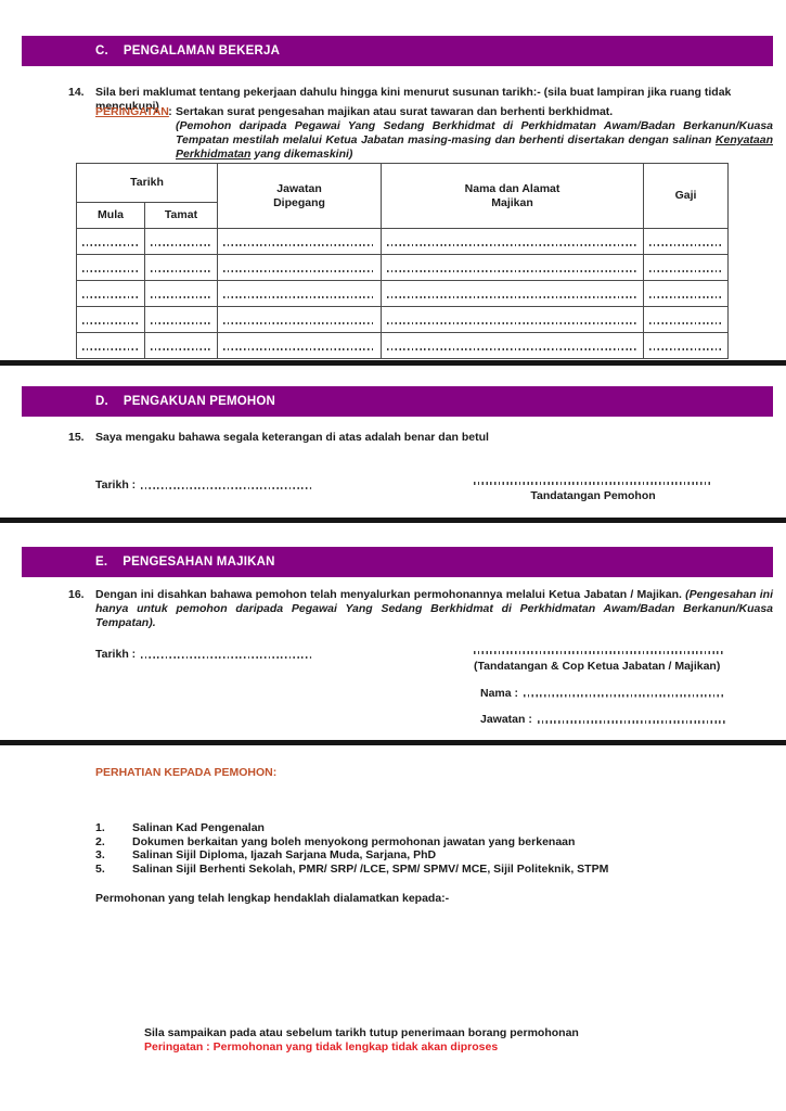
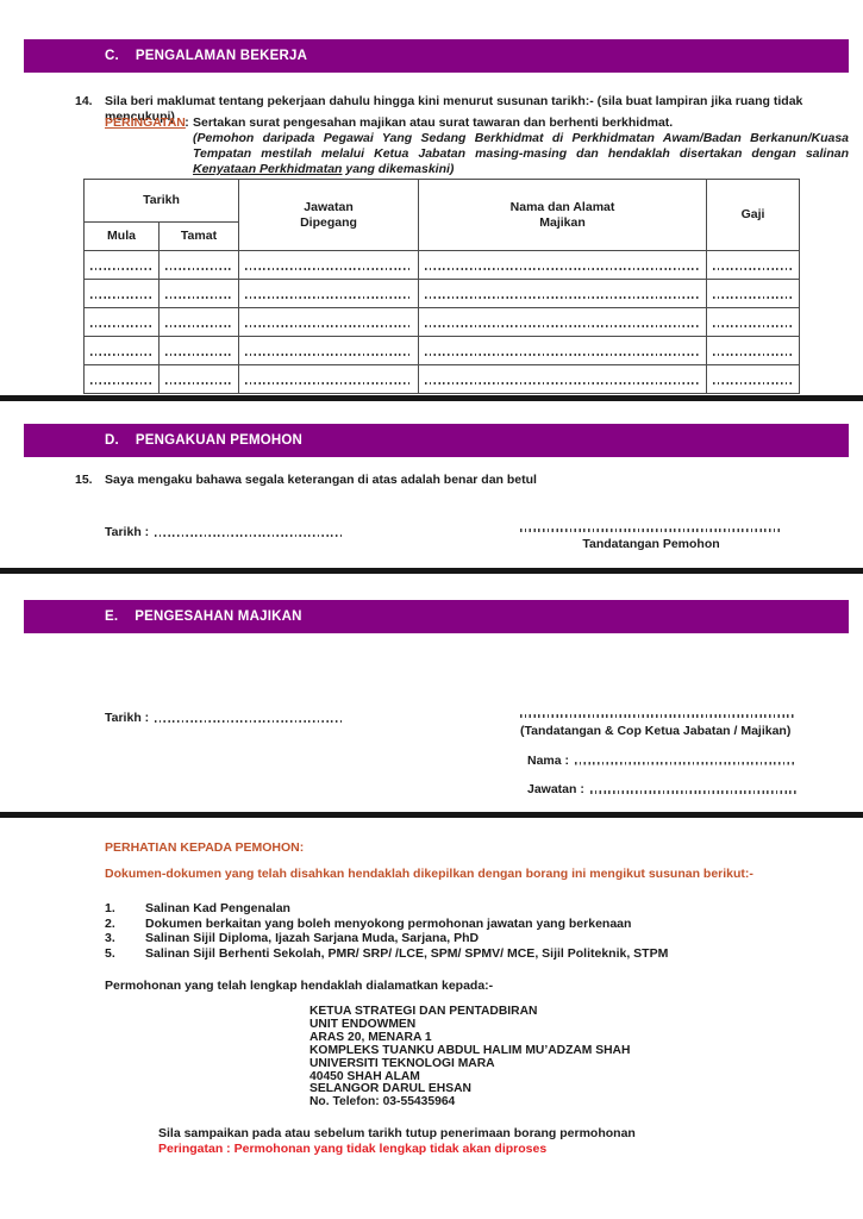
  C.
  PENGALAMAN BEKERJA
  14.
  Sila beri maklumat tentang pekerjaan dahulu hingga kini menurut susunan tarikh:- (sila buat lampiran jika ruang tidak mencukupi)
  PERINGATA
  :
  Sertakan surat pengesahan majikan atau surat tawaran dan berhenti berkhidmat.
- (Pemohon daripada Pegawai Yang Sedang Berkhidmat di Perkhidmatan Awam/Badan Berkanun/Kuasa Tempatan mestilah melalui Ketua Jabatan masing-masing dan berhenti disertakan dengan salinan Kenyataan Perkhidmatan yang dikemaskini)
+ (Pemohon daripada Pegawai Yang Sedang Berkhidmat di Perkhidmatan Awam/Badan Berkanun/Kuasa Tempatan mestilah melalui Ketua Jabatan masing-masing dan hendaklah disertakan dengan salinan Kenyataan Perkhidmatan yang dikemaskini)
  Tarikh	Jawatan Dipegang	Nama dan Alamat Majikan	Gaji
  Mula	Tamat
  D.
  PENGAKUAN PEMOHON
  15.
  Saya mengaku bahawa segala keterangan di atas adalah benar dan betul
  Tarikh :
  Tandatangan Pemohon
  E.
  PENGESAHAN MAJIKAN
- 16.
- Dengan ini disahkan bahawa pemohon telah menyalurkan permohonannya melalui Ketua Jabatan / Majikan. (Pengesahan ini hanya untuk pemohon daripada Pegawai Yang Sedang Berkhidmat di Perkhidmatan Awam/Badan Berkanun/Kuasa Tempatan).
  Tarikh :
  (Tandatangan & Cop Ketua Jabatan / Majikan)
  Nama :
  Jawatan :
  PERHATIAN KEPADA PEMOHON:
+ Dokumen-dokumen yang telah disahkan hendaklah dikepilkan dengan borang ini mengikut susunan berikut:-
  1.
  Salinan Kad Pengenalan
  2.
  Dokumen berkaitan yang boleh menyokong permohonan jawatan yang berkenaan
  3.
  Salinan Sijil Diploma, Ijazah Sarjana Muda, Sarjana, PhD
  5.
  Salinan Sijil Berhenti Sekolah, PMR/ SRP/ /LCE, SPM/ SPMV/ MCE, Sijil Politeknik, STPM
  Permohonan yang telah lengkap hendaklah dialamatkan kepada:-
+ KETUA STRATEGI DAN PENTADBIRAN
+ UNIT ENDOWMEN
+ ARAS 20, MENARA 1
+ KOMPLEKS TUANKU ABDUL HALIM MU’ADZAM SHAH
+ UNIVERSITI TEKNOLOGI MARA
+ 40450 SHAH ALAM
+ SELANGOR DARUL EHSAN
+ No. Telefon: 03-55435964
  Sila sampaikan pada atau sebelum tarikh tutup penerimaan borang permohonan
  Peringatan : Permohonan yang tidak lengkap tidak akan diproses
